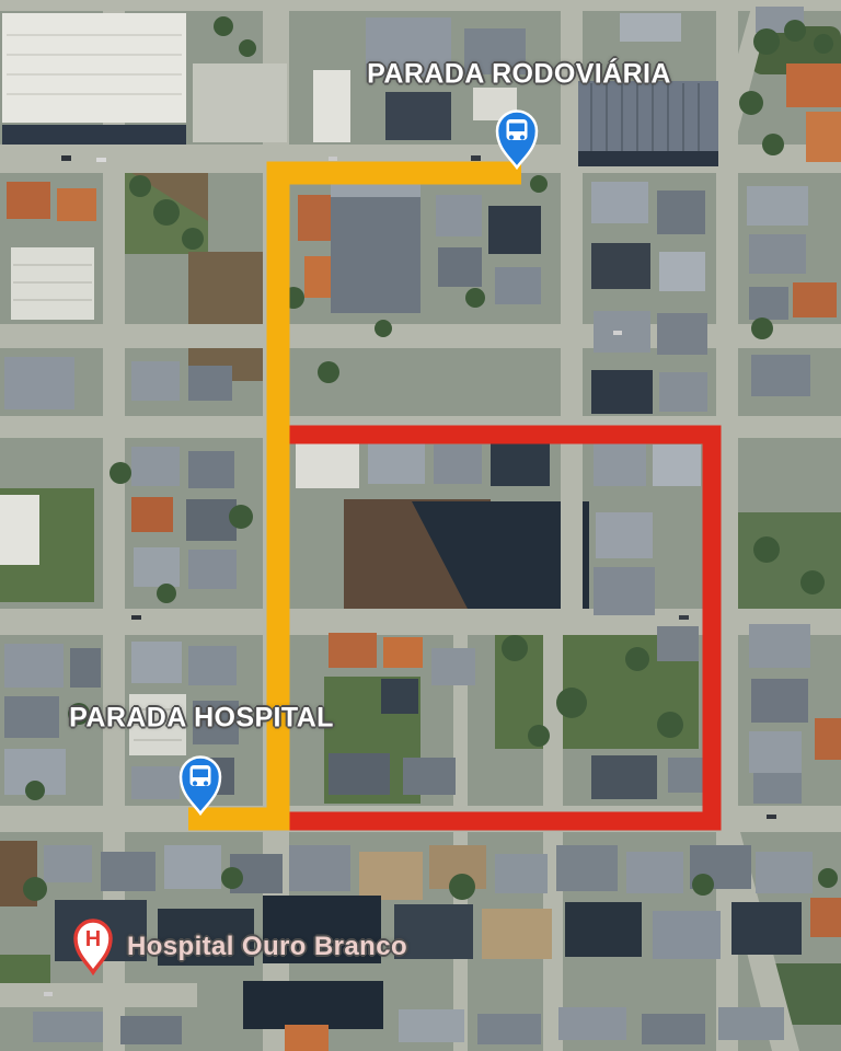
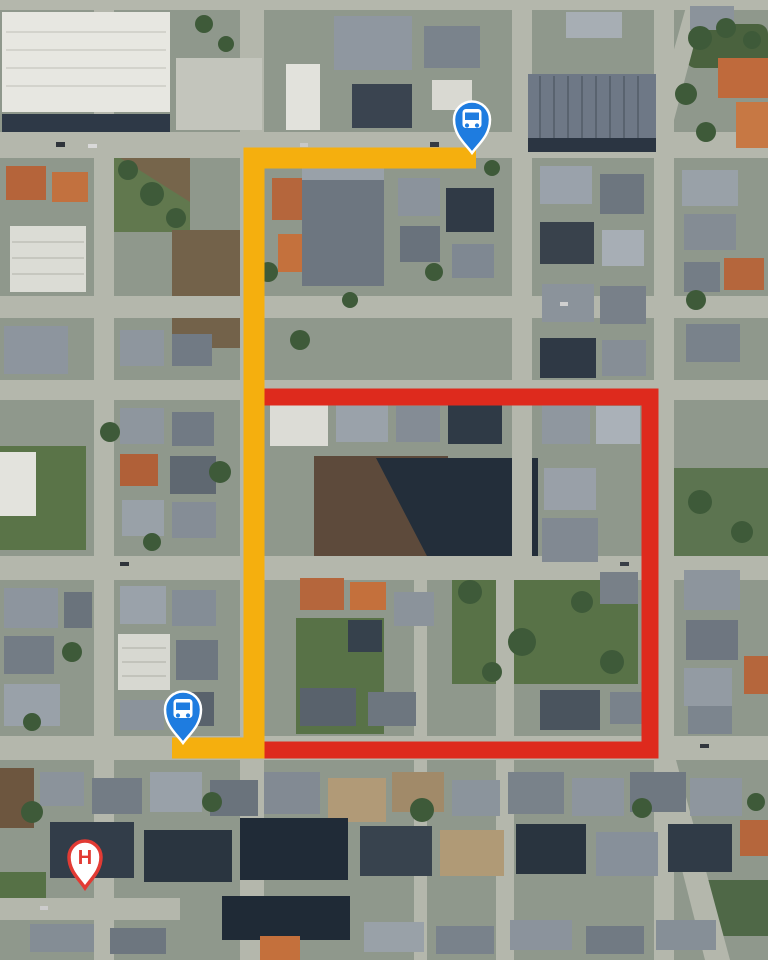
  H
- PARADA RODOVIÁRIA
- PARADA HOSPITAL
- Hospital Ouro Branco
